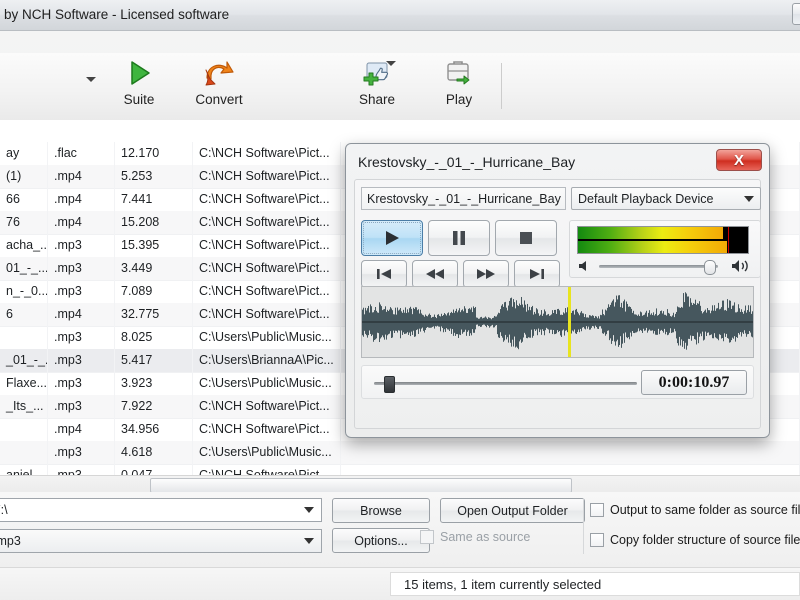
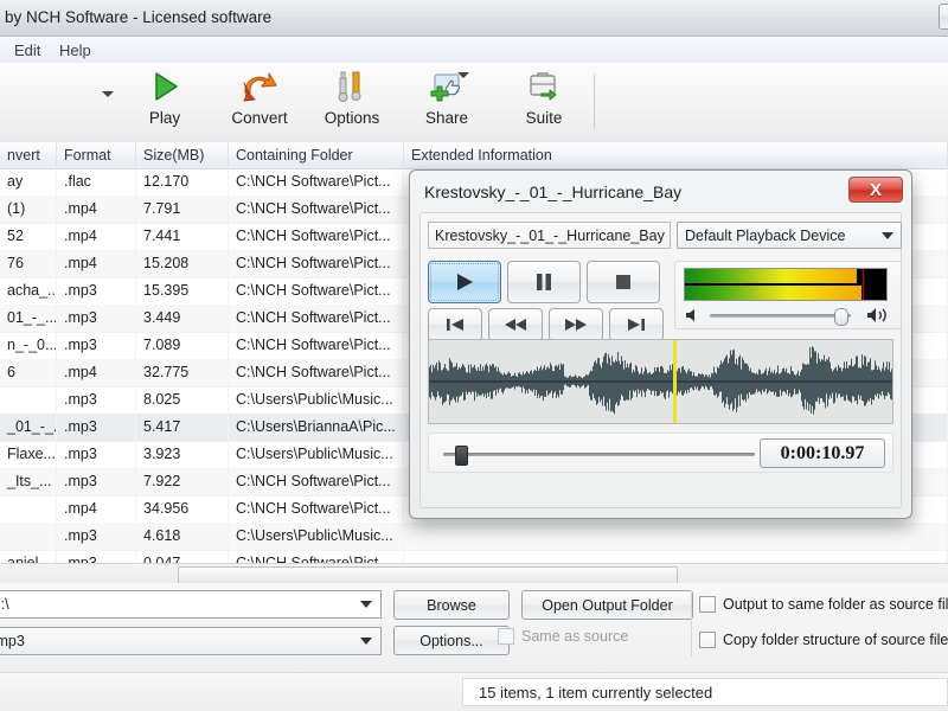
  by NCH Software - Licensed software
+ Edit
+ Help
- Suite
+ Play
  Convert
+ Options
  Share
- Play
+ Suite
+ nvert
+ Format
+ Size(MB)
+ Containing Folder
+ Extended Information
  ay
  .flac
  12.170
  C:\NCH Software\Pict...
  (1)
  .mp4
- 5.253
+ 7.791
  C:\NCH Software\Pict...
- 66
+ 52
  .mp4
  7.441
  C:\NCH Software\Pict...
  76
  .mp4
  15.208
  C:\NCH Software\Pict...
  acha_..
  .mp3
  15.395
  C:\NCH Software\Pict...
  01_-_...
  .mp3
  3.449
  C:\NCH Software\Pict...
  n_-_0...
  .mp3
  7.089
  C:\NCH Software\Pict...
  6
  .mp4
  32.775
  C:\NCH Software\Pict...
  .mp3
  8.025
  C:\Users\Public\Music...
  _01_-_.
  .mp3
  5.417
  C:\Users\BriannaA\Pic...
  Flaxe...
  .mp3
  3.923
  C:\Users\Public\Music...
  _Its_...
  .mp3
  7.922
  C:\NCH Software\Pict...
  .mp4
  34.956
  C:\NCH Software\Pict...
  .mp3
  4.618
  C:\Users\Public\Music...
  mp3
  Browse
  Options...
  Open Output Folder
  Same as source
  Output to same folder as source fil
  Copy folder structure of source file
  15 items, 1 item currently selected
  Krestovsky_-_01_-_Hurricane_Bay
  X
  Krestovsky_-_01_-_Hurricane_Bay
  Default Playback Device
  0:00:10.97
